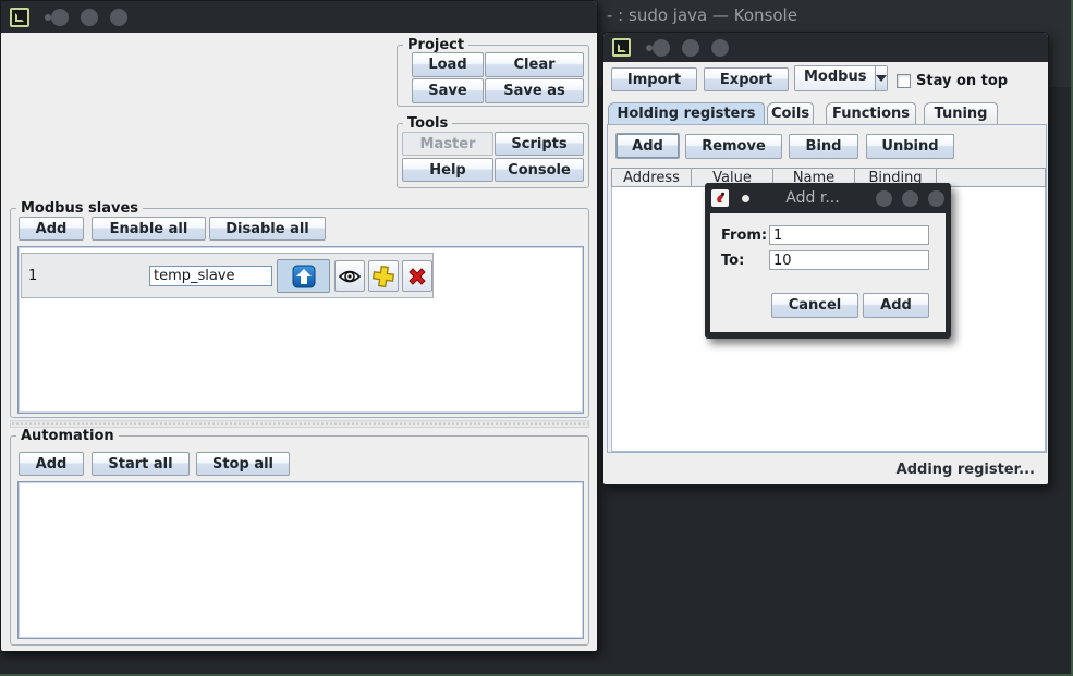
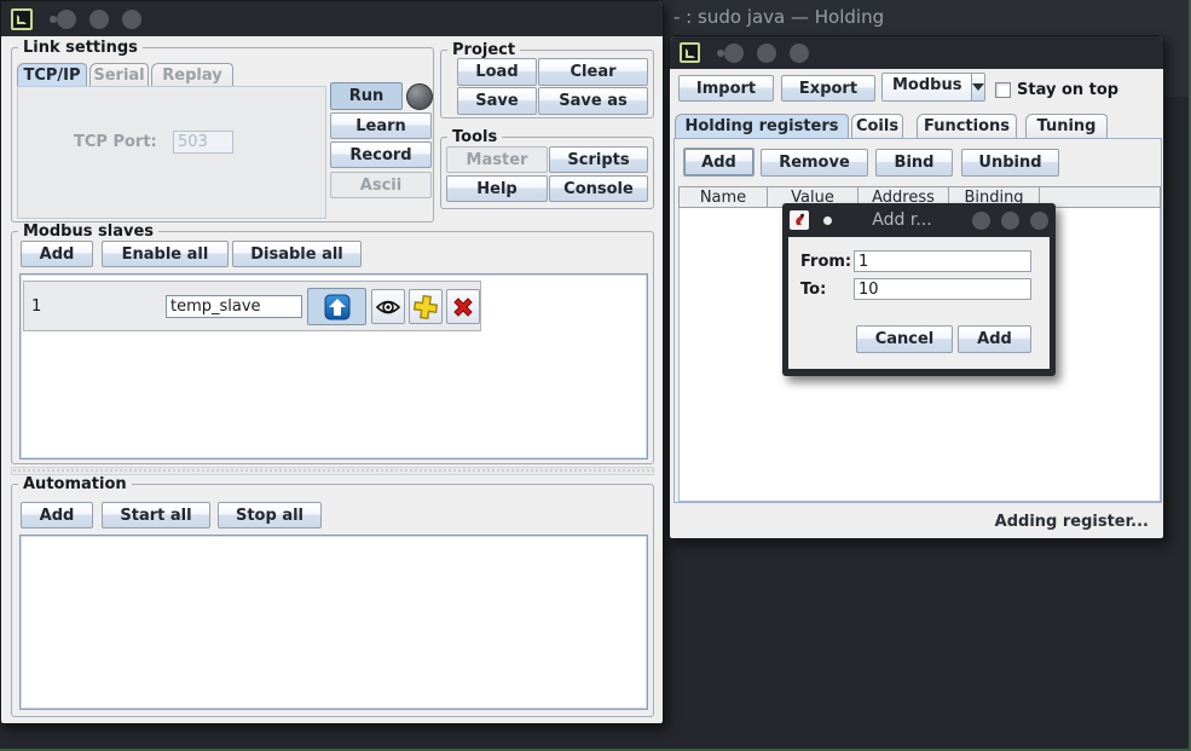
- - : sudo java — Konsole
+ - : sudo java — Holding
+ Link settings
+ TCP/IP
+ Serial
+ Replay
+ TCP Port:
+ 503
+ Run
+ Learn
+ Record
+ Ascii
  Project
  Load
  Clear
  Save
  Save as
  Tools
  Master
  Scripts
  Help
  Console
  Modbus slaves
  Add
  Enable all
  Disable all
  1
  temp_slave
  Automation
  Add
  Start all
  Stop all
  Import
  Export
  Modbus
  Stay on top
  Holding registers
  Coils
  Functions
  Tuning
  Add
  Remove
  Bind
  Unbind
- Address
+ Name
  Value
- Name
+ Address
  Binding
  Adding register...
  Add r...
  From:
  1
  To:
  10
  Cancel
  Add
